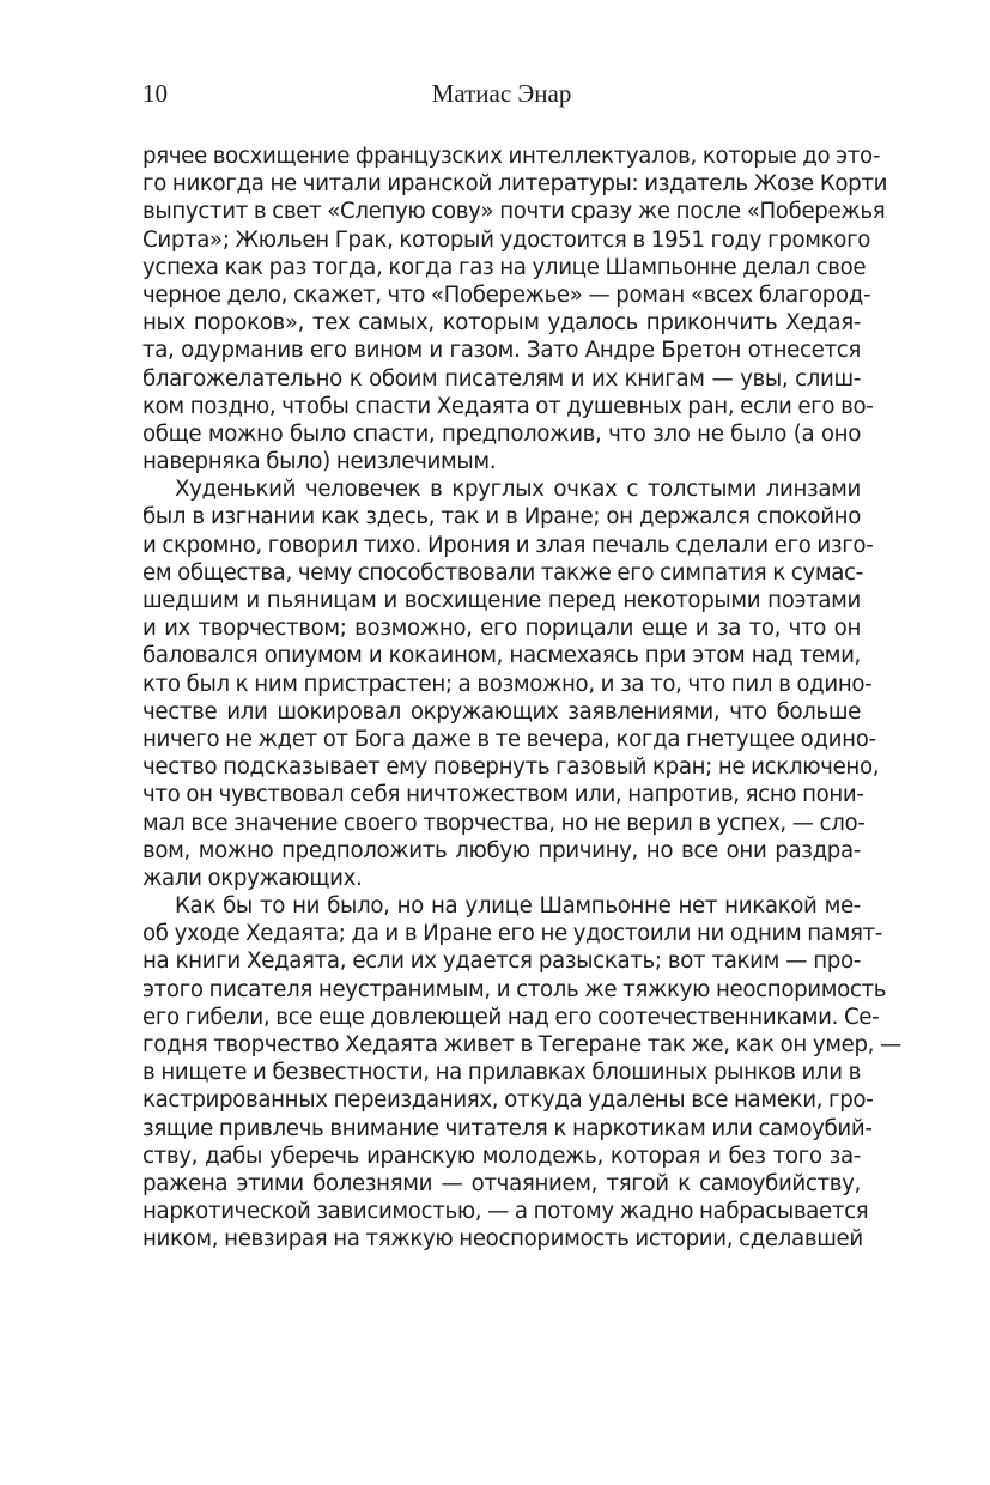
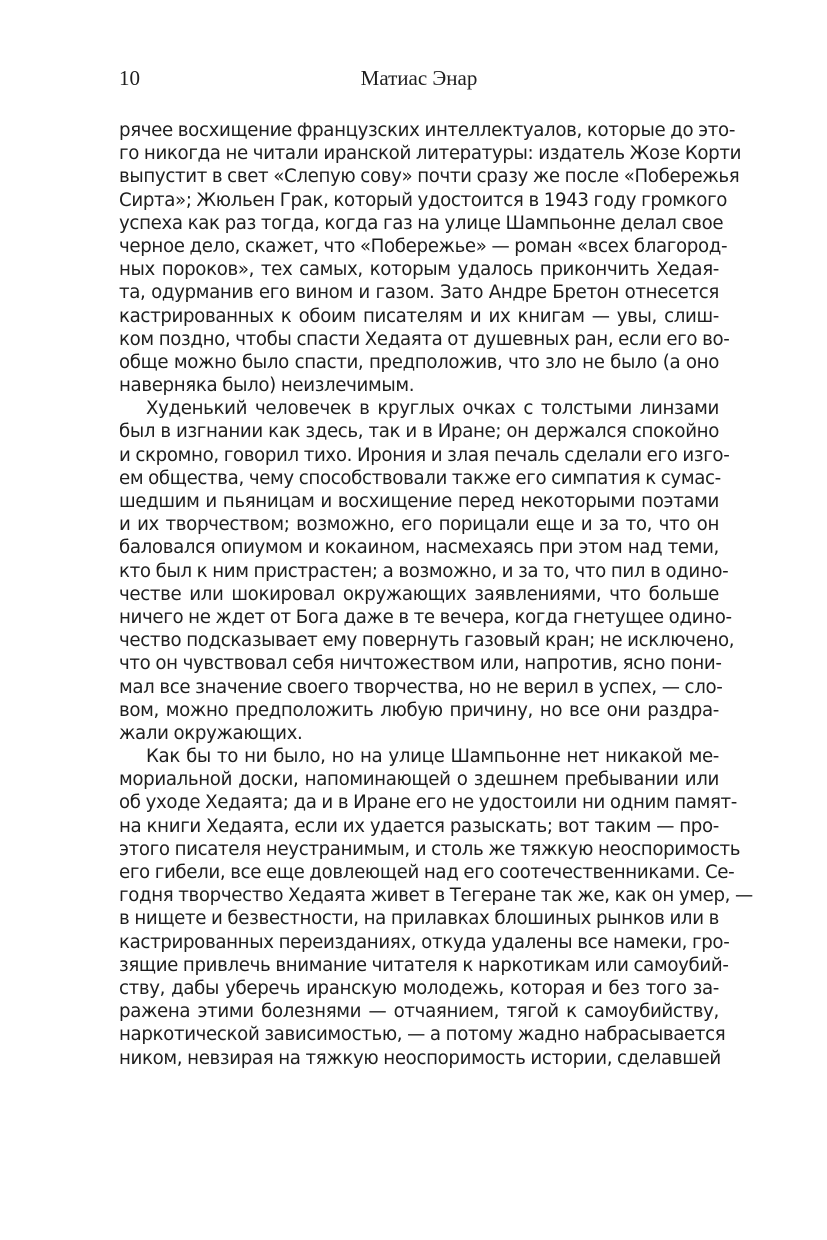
  10
  Матиас Энар
  рячее восхищение французских интеллектуалов, которые до это-
  го никогда не читали иранской литературы: издатель Жозе Корти
  выпустит в свет «Слепую сову» почти сразу же после «Побережья
- Сирта»; Жюльен Грак, который удостоится в 1951 году громкого
+ Сирта»; Жюльен Грак, который удостоится в 1943 году громкого
  успеха как раз тогда, когда газ на улице Шампьонне делал свое
  черное дело, скажет, что «Побережье» — роман «всех благород-
  ных пороков», тех самых, которым удалось прикончить Хедая-
  та, одурманив его вином и газом. Зато Андре Бретон отнесется
- благожелательно к обоим писателям и их книгам — увы, слиш-
+ кастрированных к обоим писателям и их книгам — увы, слиш-
  ком поздно, чтобы спасти Хедаята от душевных ран, если его во-
  обще можно было спасти, предположив, что зло не было (а оно
  наверняка было) неизлечимым.
  Худенький человечек в круглых очках с толстыми линзами
  был в изгнании как здесь, так и в Иране; он держался спокойно
  и скромно, говорил тихо. Ирония и злая печаль сделали его изго-
  ем общества, чему способствовали также его симпатия к сумас-
  шедшим и пьяницам и восхищение перед некоторыми поэтами
  и их творчеством; возможно, его порицали еще и за то, что он
  баловался опиумом и кокаином, насмехаясь при этом над теми,
  кто был к ним пристрастен; а возможно, и за то, что пил в одино-
  честве или шокировал окружающих заявлениями, что больше
  ничего не ждет от Бога даже в те вечера, когда гнетущее одино-
  чество подсказывает ему повернуть газовый кран; не исключено,
  что он чувствовал себя ничтожеством или, напротив, ясно пони-
  мал все значение своего творчества, но не верил в успех, — сло-
  вом, можно предположить любую причину, но все они раздра-
  жали окружающих.
  Как бы то ни было, но на улице Шампьонне нет никакой ме-
+ мориальной доски, напоминающей о здешнем пребывании или
  об уходе Хедаята; да и в Иране его не удостоили ни одним памят-
  на книги Хедаята, если их удается разыскать; вот таким — про-
  этого писателя неустранимым, и столь же тяжкую неоспоримость
  его гибели, все еще довлеющей над его соотечественниками. Се-
  годня творчество Хедаята живет в Тегеране так же, как он умер, —
  в нищете и безвестности, на прилавках блошиных рынков или в
  кастрированных переизданиях, откуда удалены все намеки, гро-
  зящие привлечь внимание читателя к наркотикам или самоубий-
  ству, дабы уберечь иранскую молодежь, которая и без того за-
  ражена этими болезнями — отчаянием, тягой к самоубийству,
  наркотической зависимостью, — а потому жадно набрасывается
  ником, невзирая на тяжкую неоспоримость истории, сделавшей
